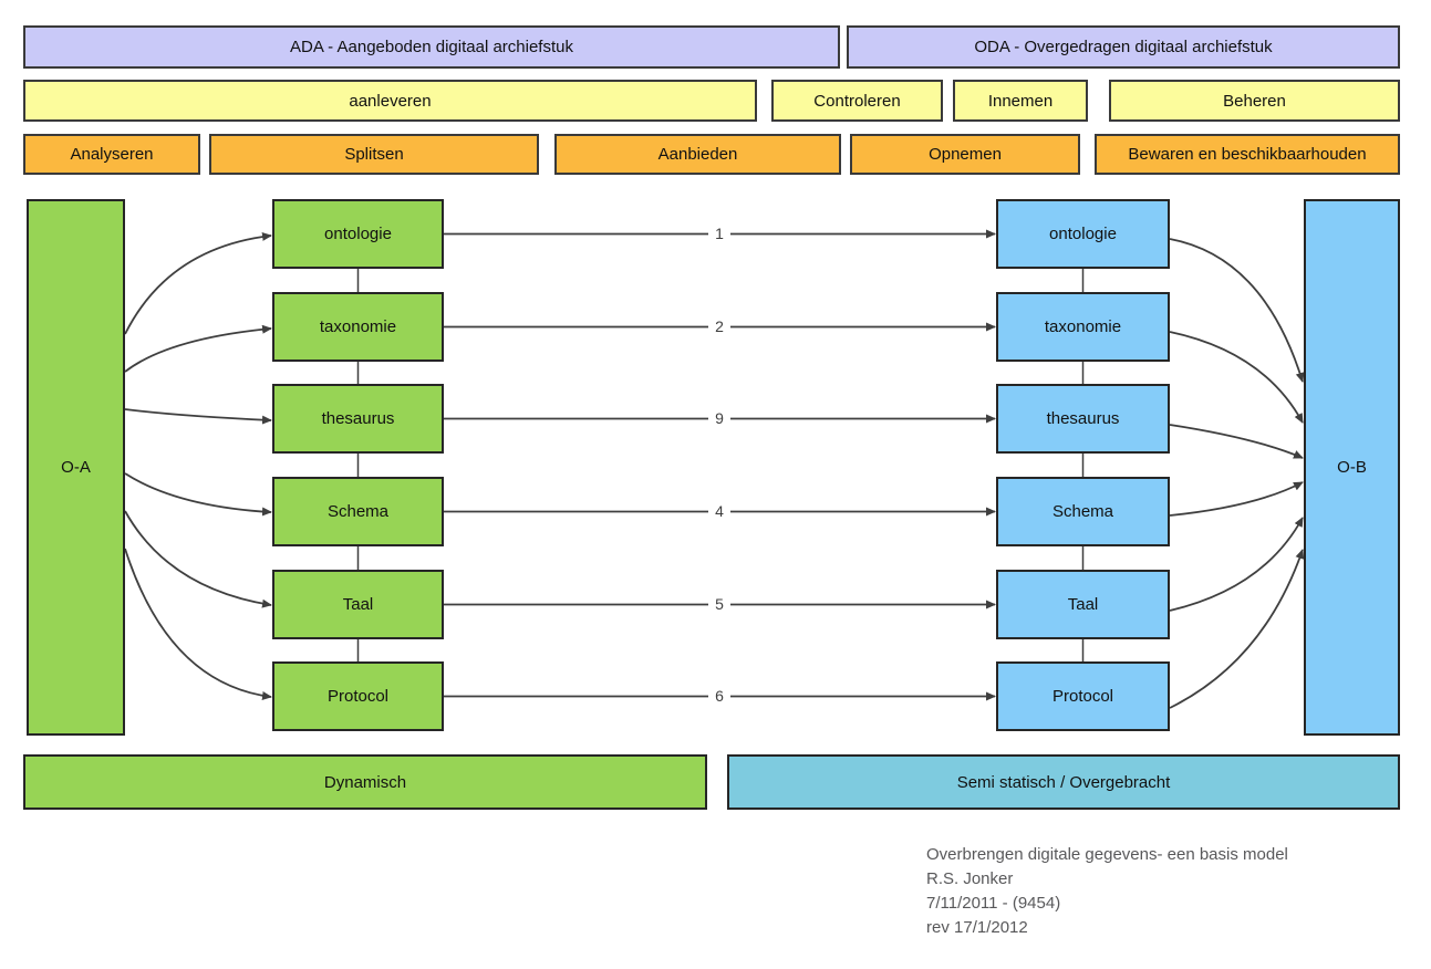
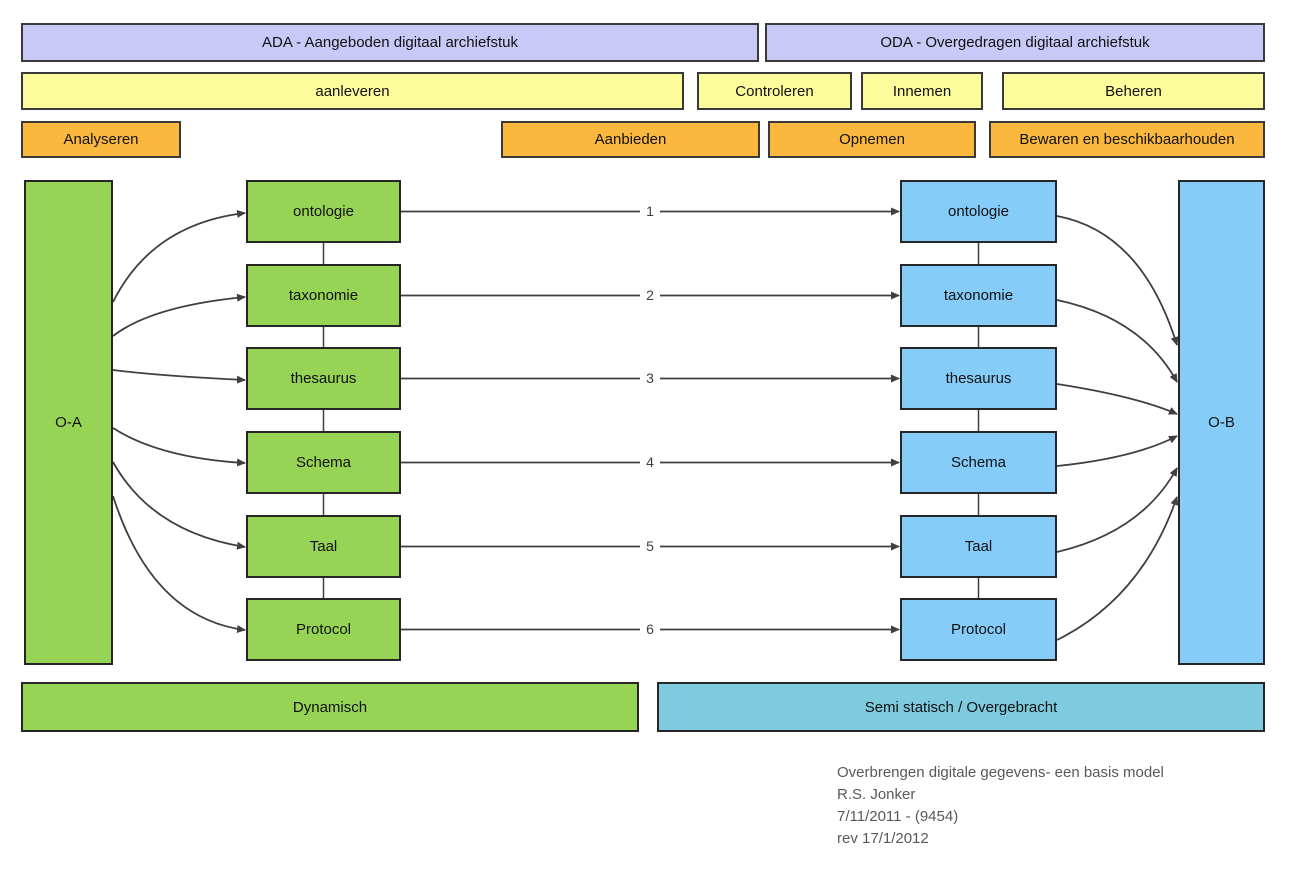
  ADA - Aangeboden digitaal archiefstuk
  ODA - Overgedragen digitaal archiefstuk
  aanleveren
  Controleren
  Innemen
  Beheren
  Analyseren
- Splitsen
  Aanbieden
  Opnemen
  Bewaren en beschikbaarhouden
  O-A
  O-B
  ontologie
  taxonomie
  thesaurus
  Schema
  Taal
  Protocol
  ontologie
  taxonomie
  thesaurus
  Schema
  Taal
  Protocol
  1
  2
- 9
+ 3
  4
  5
  6
  Dynamisch
  Semi statisch / Overgebracht
  Overbrengen digitale gegevens- een basis model
  R.S. Jonker
  7/11/2011 - (9454)
  rev 17/1/2012
